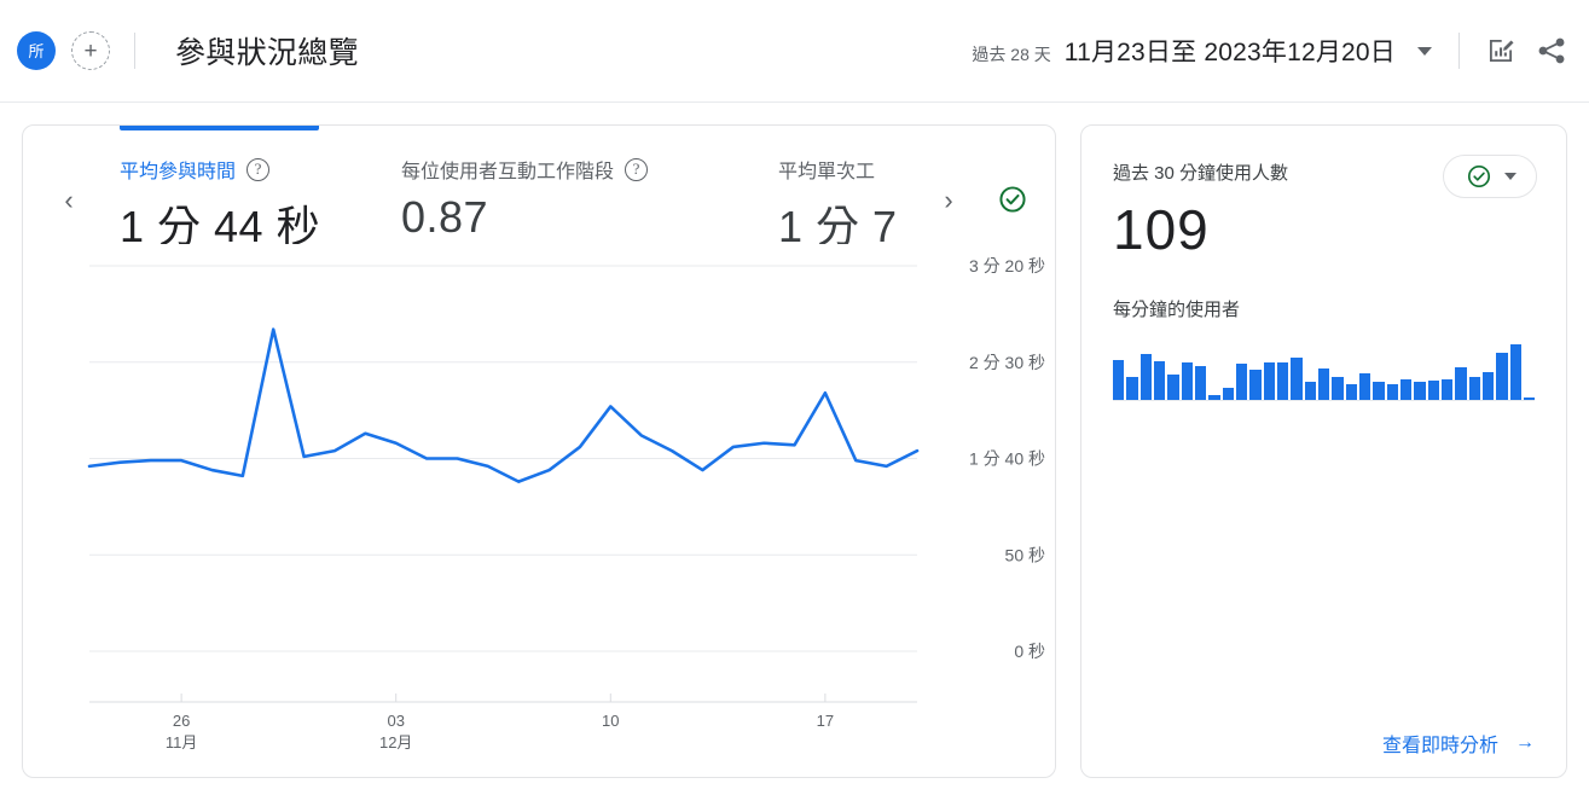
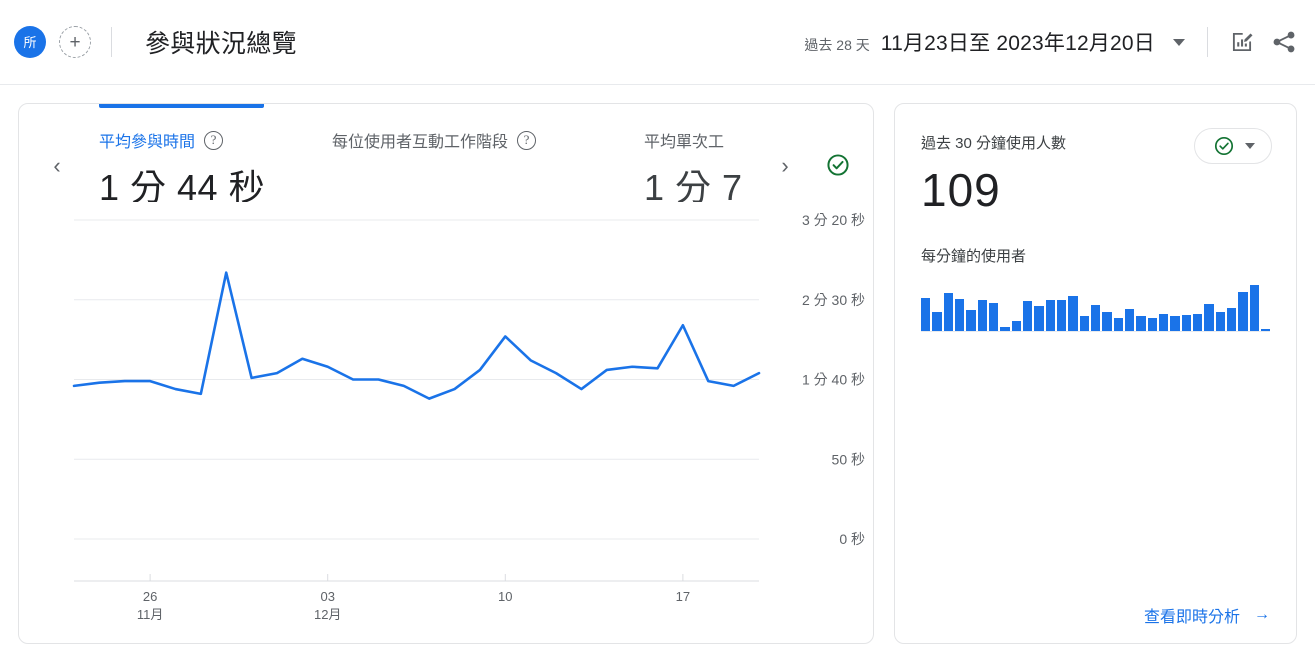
  所
  +
  參與狀況總覽
  過去 28 天
  11月23日至 2023年12月20日
  ‹
  ›
  平均參與時間
  ?
  1 分 44 秒
  每位使用者互動工作階段
  ?
- 0.87
  平均單次工
  1 分 7
  0 秒
  50 秒
  1 分 40 秒
  2 分 30 秒
  3 分 20 秒
  26
  11月
  03
  12月
  10
  17
  過去 30 分鐘使用人數
  109
  每分鐘的使用者
  查看即時分析
  →
